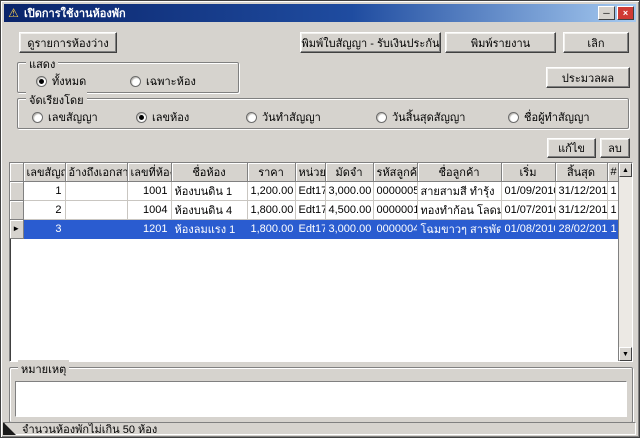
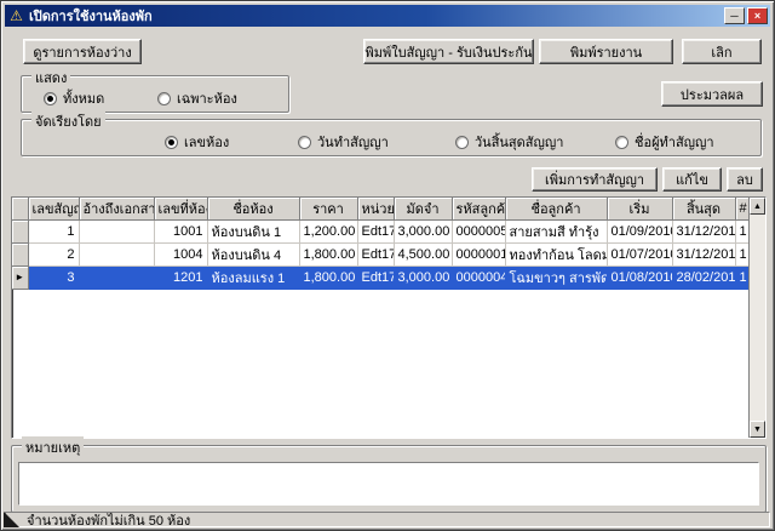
  ⚠
  เปิดการใช้งานห้องพัก
  ─
  ×
  ดูรายการห้องว่าง
  พิมพ์ใบสัญญา - รับเงินประกัน
  พิมพ์รายงาน
  เลิก
  แสดง
  ทั้งหมด
  เฉพาะห้อง
  ประมวลผล
  จัดเรียงโดย
- เลขสัญญา
  เลขห้อง
  วันทำสัญญา
  วันสิ้นสุดสัญญา
  ชื่อผู้ทำสัญญา
+ เพิ่มการทำสัญญา
  แก้ไข
  ลบ
  	เลขสัญ	อ้างถึงเอกสา	เลขที่ห้อ	ชื่อห้อง	ราคา	หน่วย	มัดจำ	รหัสลูกค้	ชื่อลูกค้า	เริ่ม	สิ้นสุด	#
  	1		1001	ห้องบนดิน 1	1,200.00	Edt17	3,000.00	0000005	สายสามสี ทำรุ้ง	01/09/201	31/12/201	1
  	2		1004	ห้องบนดิน 4	1,800.00	Edt17	4,500.00	0000001	ทองทำก้อน โลดม	01/07/201	31/12/201	1
  ►	3		1201	ห้องลมแรง 1	1,800.00	Edt17	3,000.00	0000004	โฉมขาวๆ สารพัด	01/08/201	28/02/201	1
  หมายเหตุ
  จำนวนห้องพักไม่เกิน 50 ห้อง
